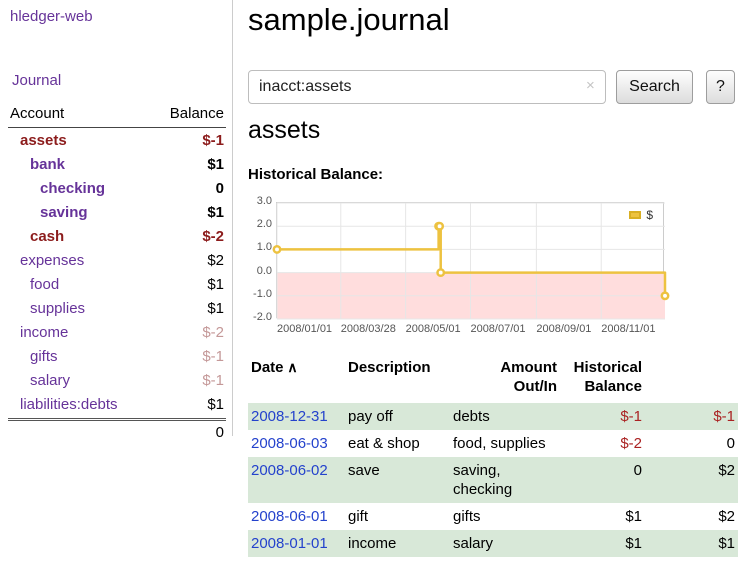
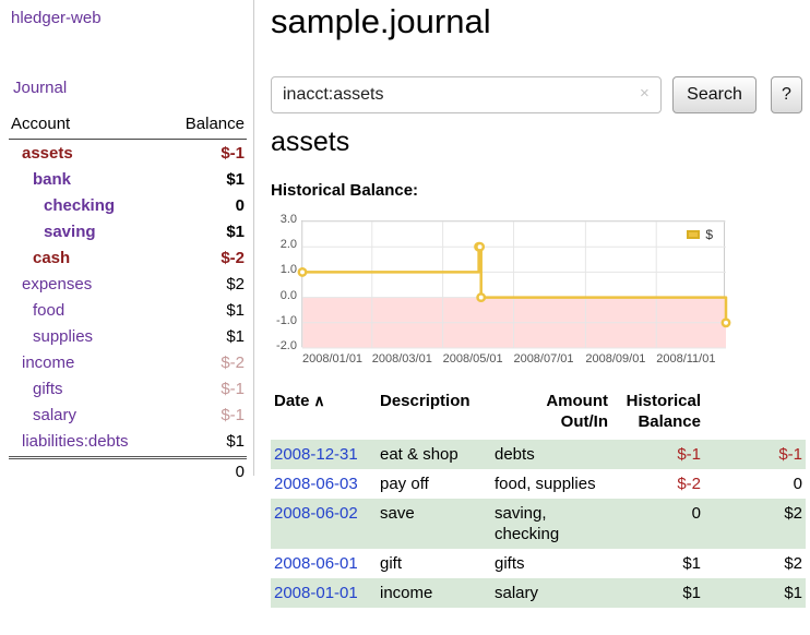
  hledger-web
  Journal
  Account
  Balance
  assets
  $-1
  bank
  $1
  checking
  0
  saving
  $1
  cash
  $-2
  expenses
  $2
  food
  $1
  supplies
  $1
  income
  $-2
  gifts
  $-1
  salary
  $-1
  liabilities:debts
  $1
  0
  sample.journal
  inacct:assets
  ×
  Search
  ?
  assets
  Historical Balance:
  $
  3.0
  2.0
  1.0
  0.0
  -1.0
  -2.0
  2008/01/01
- 2008/03/28
+ 2008/03/01
  2008/05/01
  2008/07/01
  2008/09/01
  2008/11/01
  Date ∧
  Description
  Amount Out/In
  Historical Balance
  2008-12-31
- pay off
+ eat & shop
  debts
  $-1
  $-1
  2008-06-03
- eat & shop
+ pay off
  food, supplies
  $-2
  0
  2008-06-02
  save
  saving, checking
  0
  $2
  2008-06-01
  gift
  gifts
  $1
  $2
  2008-01-01
  income
  salary
  $1
  $1
